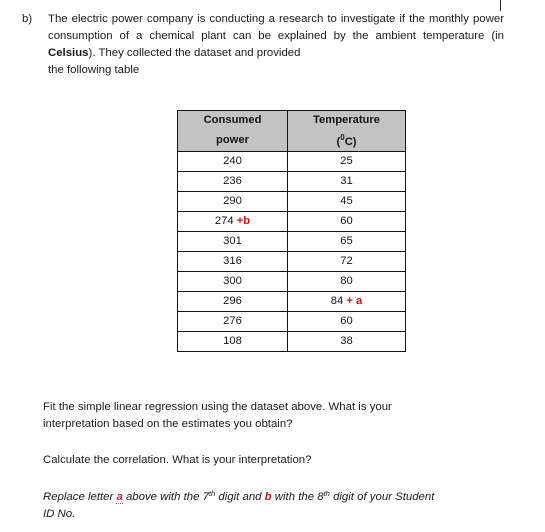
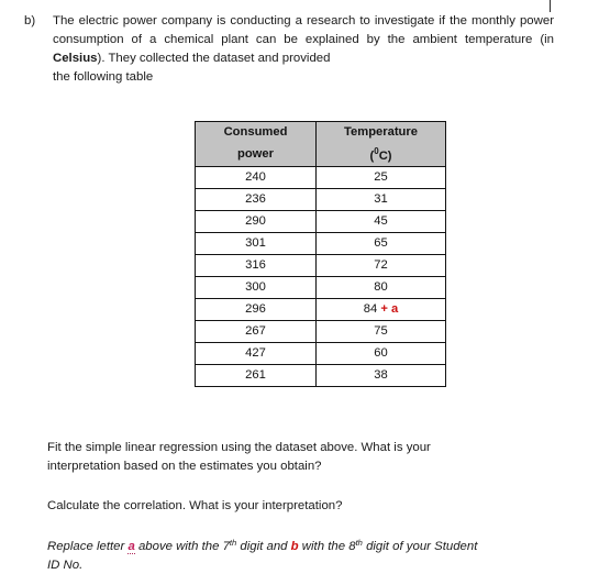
  b)
  The electric power company is conducting a research to investigate if the monthly power consumption of a chemical plant can be explained by the ambient temperature (in Celsius). They collected the dataset and provided
  the following table
  Consumed	Temperature
  power	(0C)
  240	25
  236	31
  290	45
- 274 +b	60
  301	65
  316	72
  300	80
  296	84 + a
+ 267	75
- 276	60
+ 427	60
- 108	38
+ 261	38
  Fit the simple linear regression using the dataset above. What is your
  interpretation based on the estimates you obtain?
  Calculate the correlation. What is your interpretation?
  Replace letter a above with the 7th digit and b with the 8th digit of your Student
  ID No.
